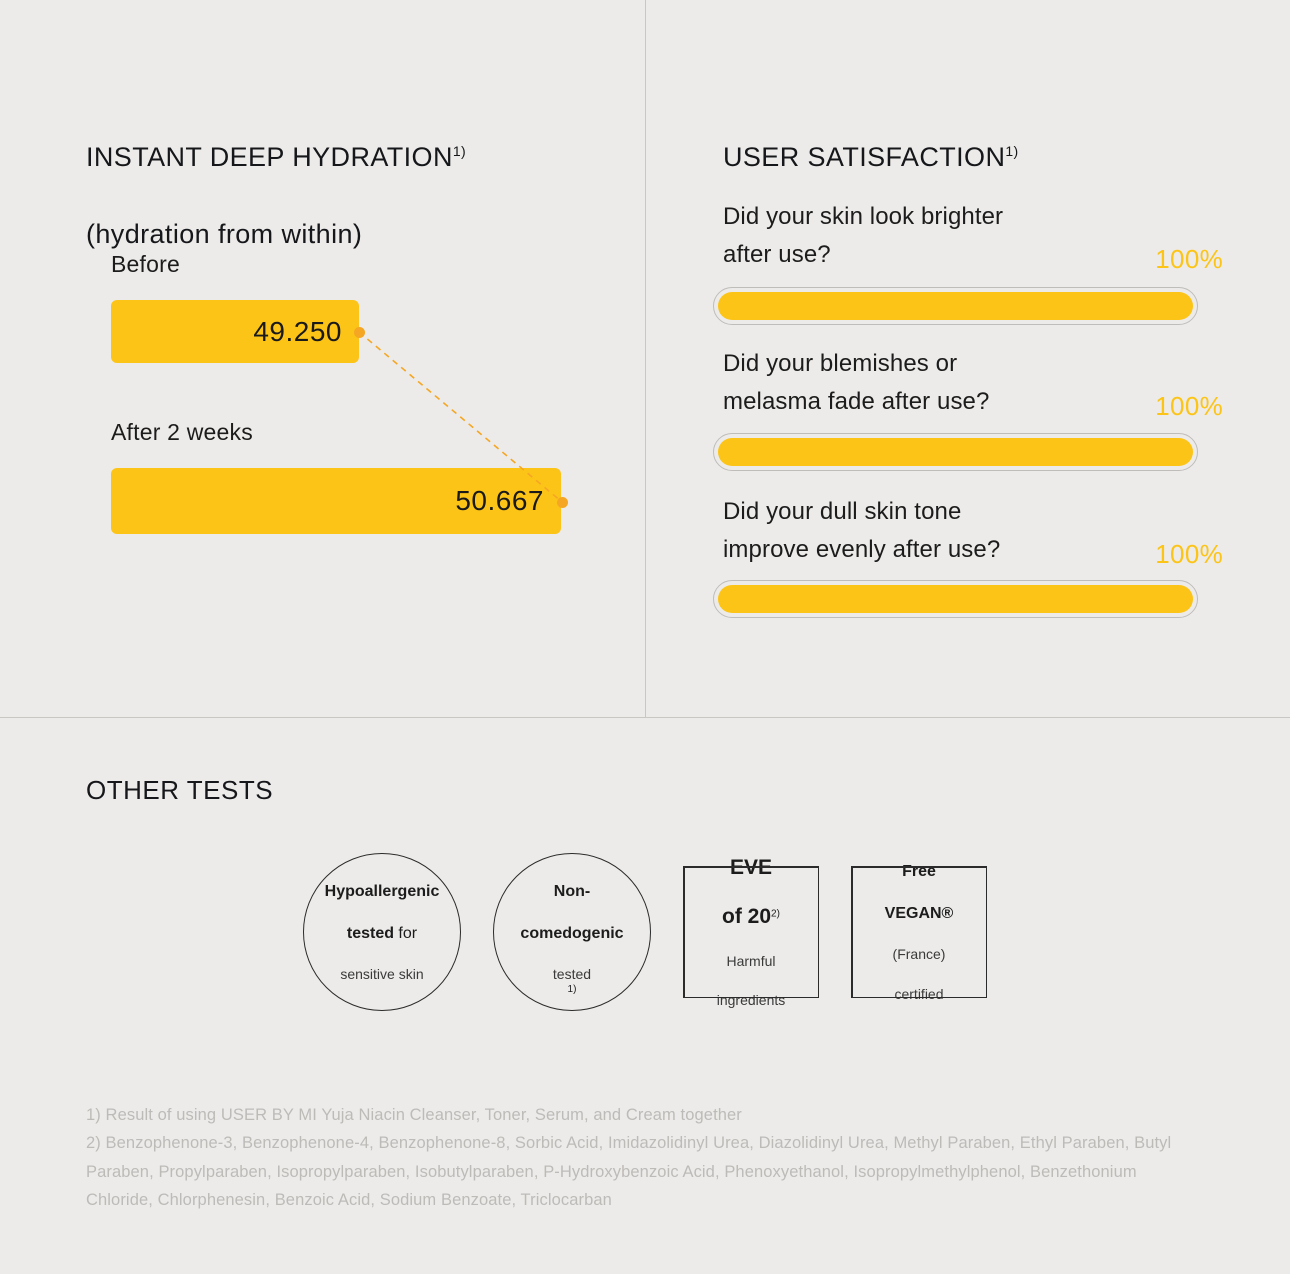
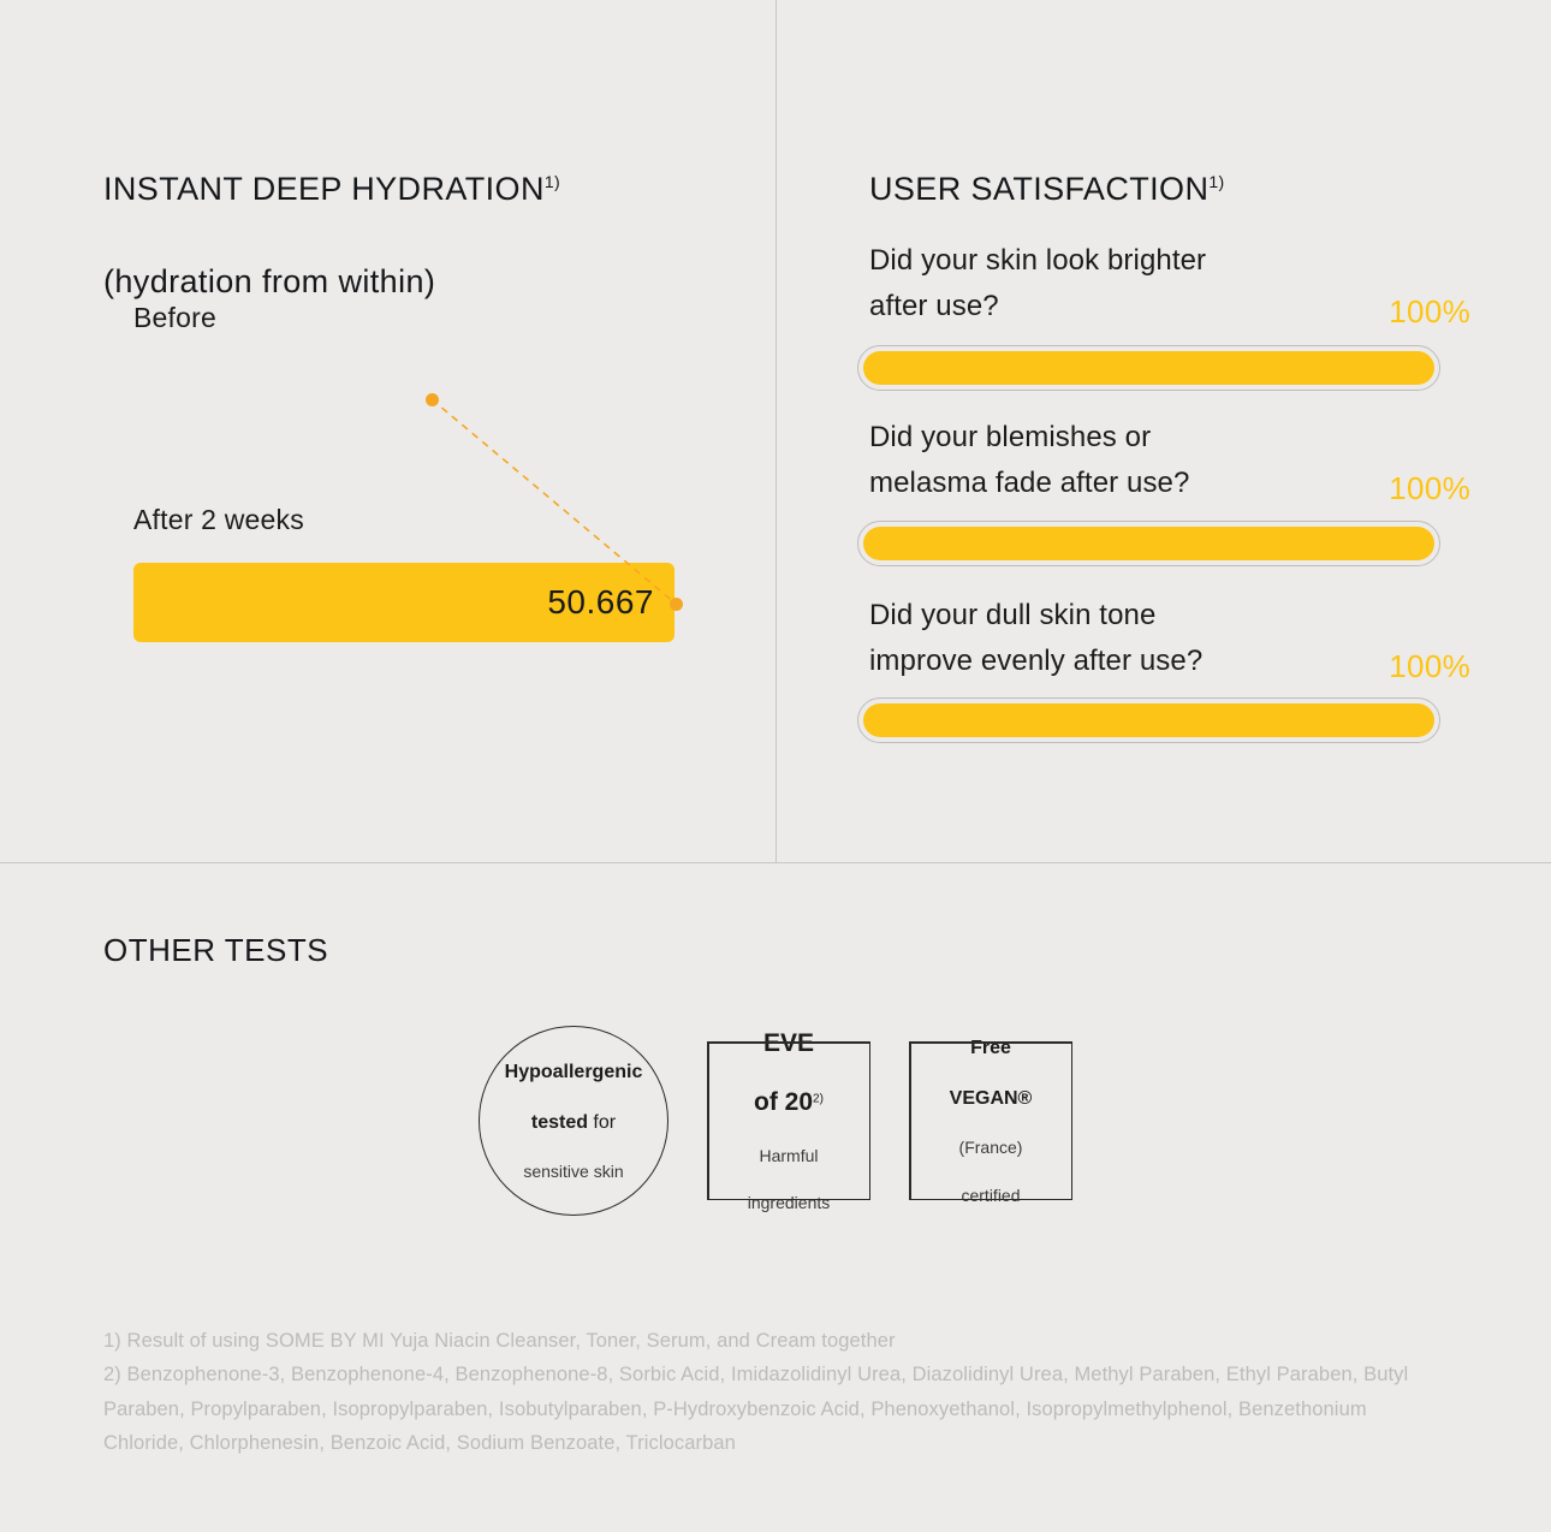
  INSTANT DEEP HYDRATION1)
  (hydration from within)
  Before
- 49.250
  After 2 weeks
  50.667
  USER SATISFACTION1)
  Did your skin look brighter
  after use?
  100%
  Did your blemishes or
  melasma fade after use?
  100%
  Did your dull skin tone
  improve evenly after use?
  100%
  OTHER TESTS
  Hypoallergenic
  tested for
  sensitive skin
- Non-
- comedogenic
- tested
- 1)
  EVE
  of 202)
  Harmful
  ingredients
  Free
  VEGAN®
  (France)
  certified
- 1) Result of using USER BY MI Yuja Niacin Cleanser, Toner, Serum, and Cream together
+ 1) Result of using SOME BY MI Yuja Niacin Cleanser, Toner, Serum, and Cream together
  2) Benzophenone-3, Benzophenone-4, Benzophenone-8, Sorbic Acid, Imidazolidinyl Urea, Diazolidinyl Urea, Methyl Paraben, Ethyl Paraben, Butyl Paraben, Propylparaben, Isopropylparaben, Isobutylparaben, P-Hydroxybenzoic Acid, Phenoxyethanol, Isopropylmethylphenol, Benzethonium Chloride, Chlorphenesin, Benzoic Acid, Sodium Benzoate, Triclocarban
